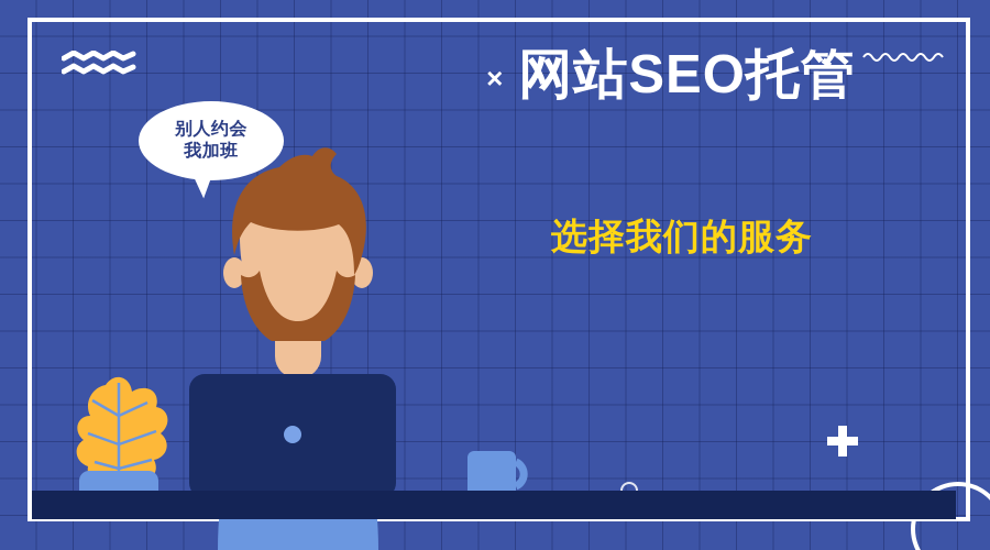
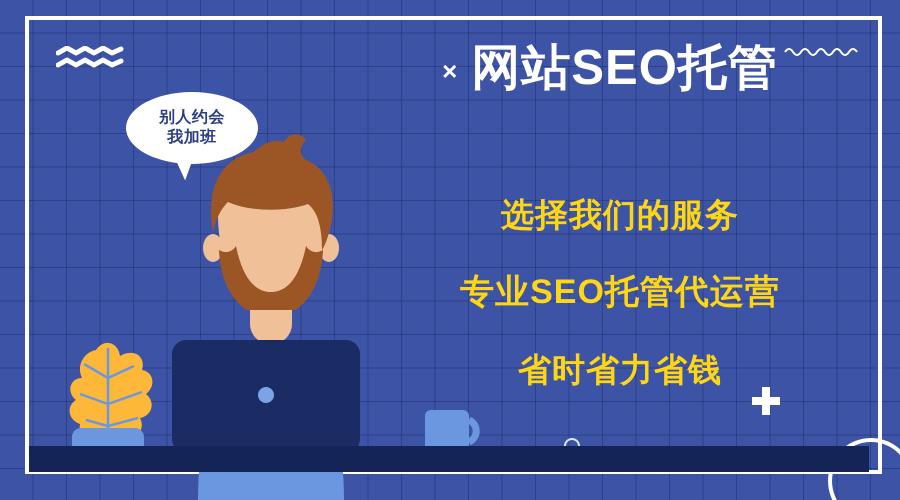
  ×
  网站SEO托管
  选择我们的服务
+ 专业SEO托管代运营
+ 省时省力省钱
  别人约会
  我加班
